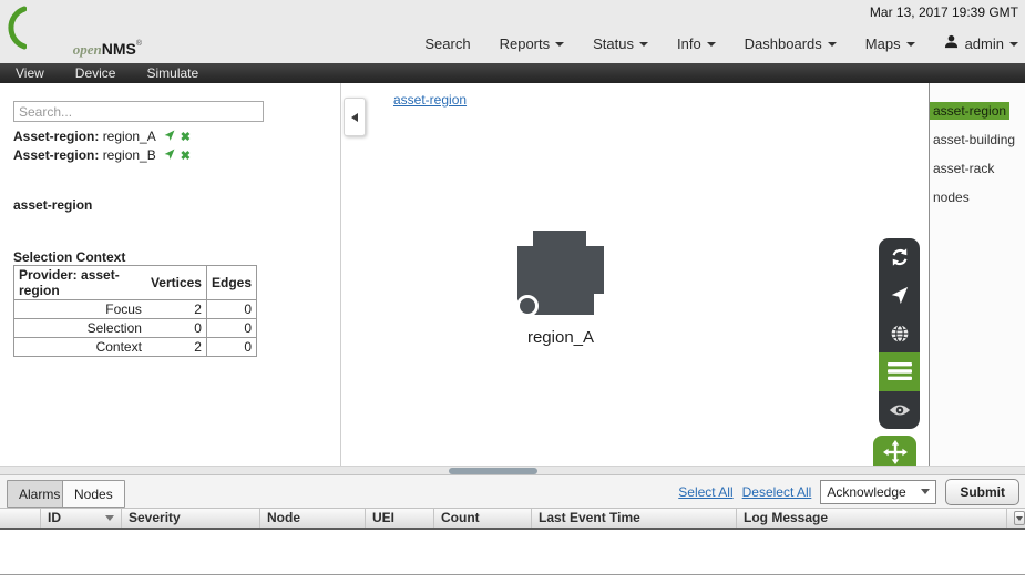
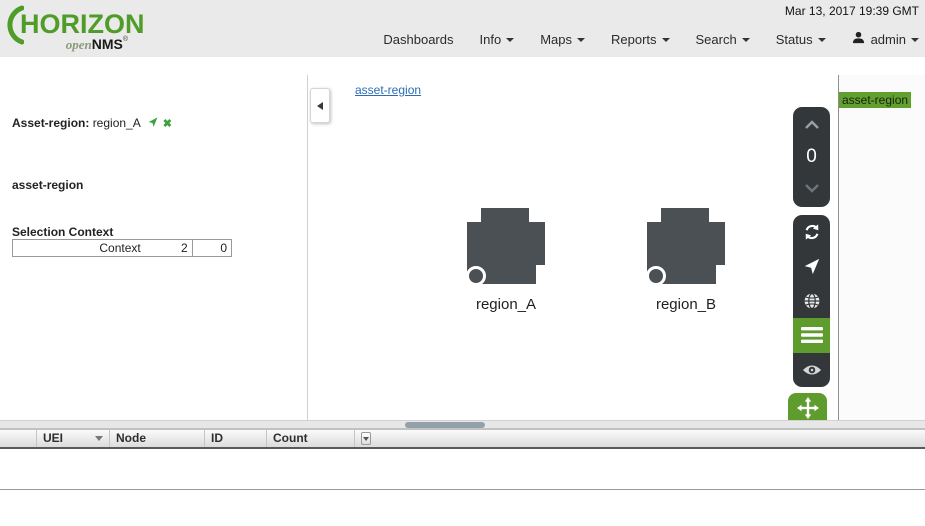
+ HORIZON
  openNMS
  Mar 13, 2017 19:39 GMT
- Search
+ Dashboards
- Reports
+ Info
- Status
+ Maps
- Info
+ Reports
- Dashboards
+ Search
- Maps
+ Status
  admin
- View
- Device
- Simulate
- Search...
  Asset-region: region_A ✖
- Asset-region: region_B ✖
  asset-region
  Selection Context
- Provider: asset-region	Vertices	Edges
- Focus	2	0
- Selection	0	0
  Context	2	0
  asset-region
  region_A
+ region_B
+ 0
  asset-region
- asset-building
- asset-rack
- nodes
- Alarms
- Nodes
- Select All
- Deselect All
- Acknowledge
- Submit
- ID
+ UEI
- Severity
  Node
- UEI
+ ID
  Count
- Last Event Time
- Log Message
